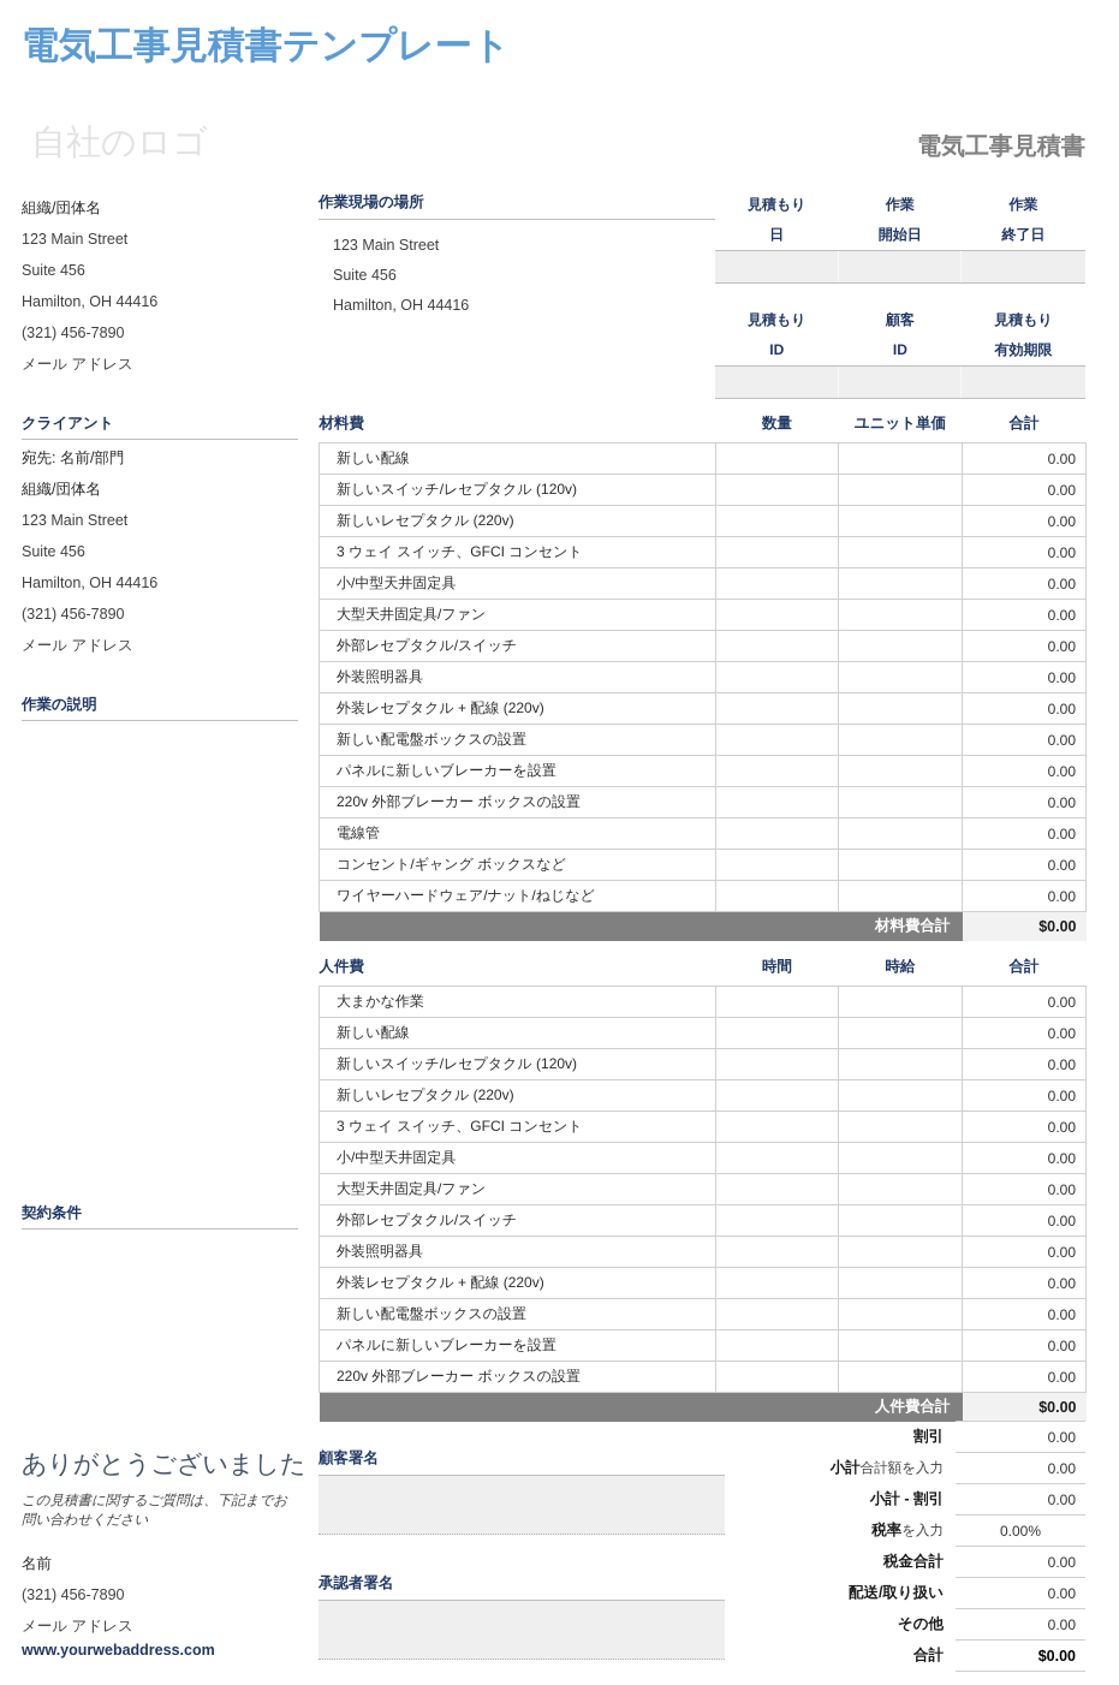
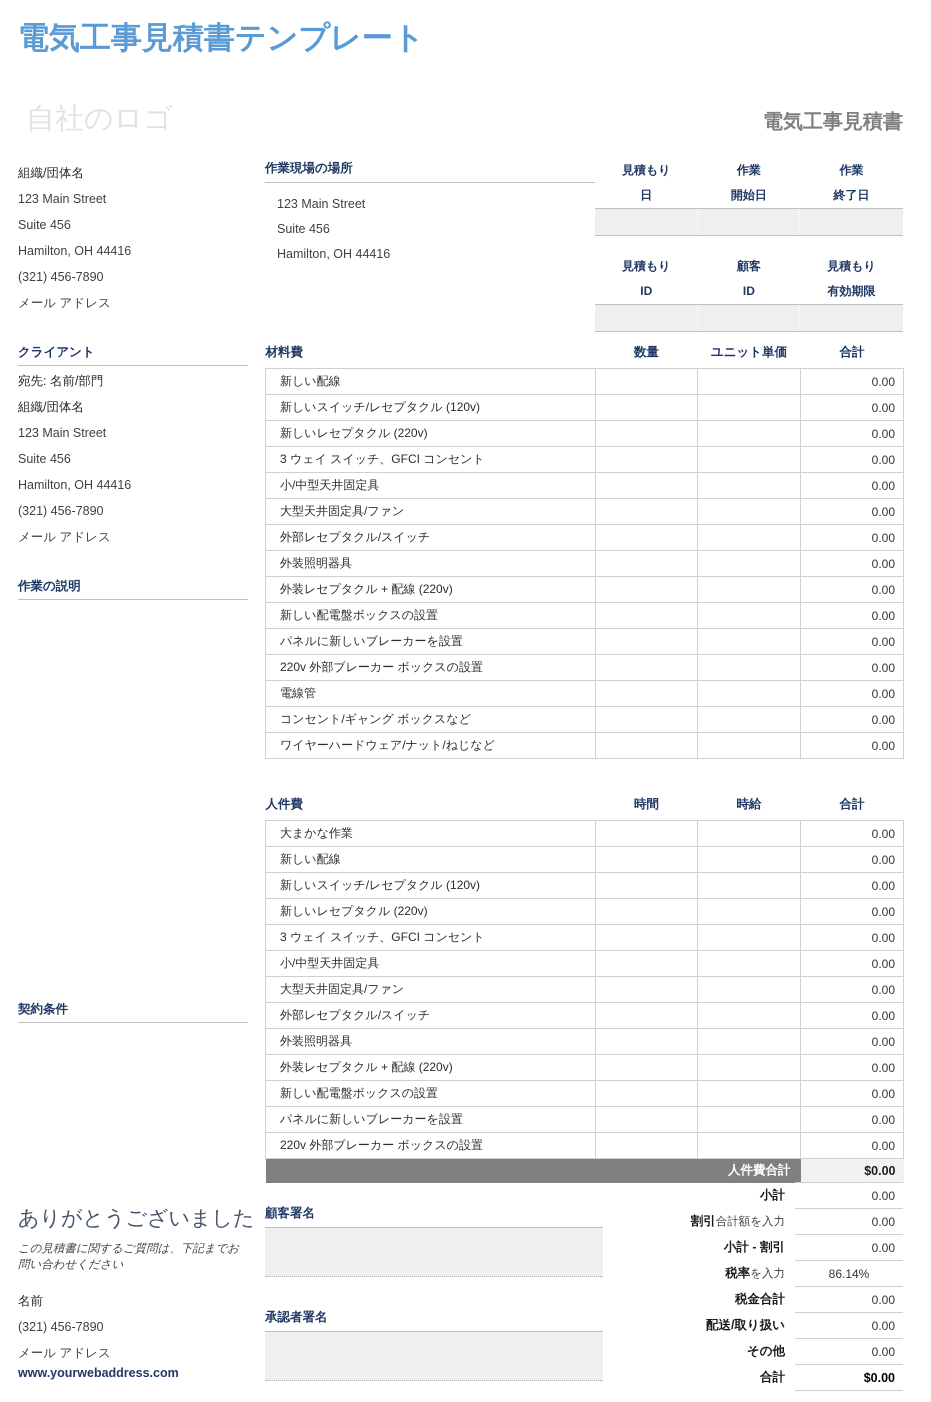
  電気工事見積書テンプレート
  自社のロゴ
  電気工事見積書
  組織/団体名
  123 Main Street
  Suite 456
  Hamilton, OH 44416
  (321) 456-7890
  メール アドレス
  クライアント
  宛先: 名前/部門
  組織/団体名
  123 Main Street
  Suite 456
  Hamilton, OH 44416
  (321) 456-7890
  メール アドレス
  作業の説明
  契約条件
  作業現場の場所
  123 Main Street
  Suite 456
  Hamilton, OH 44416
  見積もり
  日
  作業
  開始日
  作業
  終了日
  見積もり
  ID
  顧客
  ID
  見積もり
  有効期限
  材料費	数量	ユニット単価	合計
  新しい配線			0.00
  新しいスイッチ/レセプタクル (120v)			0.00
  新しいレセプタクル (220v)			0.00
  3 ウェイ スイッチ、GFCI コンセント			0.00
  小/中型天井固定具			0.00
  大型天井固定具/ファン			0.00
  外部レセプタクル/スイッチ			0.00
  外装照明器具			0.00
  外装レセプタクル + 配線 (220v)			0.00
  新しい配電盤ボックスの設置			0.00
  パネルに新しいブレーカーを設置			0.00
  220v 外部ブレーカー ボックスの設置			0.00
  電線管			0.00
  コンセント/ギャング ボックスなど			0.00
  ワイヤーハードウェア/ナット/ねじなど			0.00
- 材料費合計	$0.00
  人件費	時間	時給	合計
  大まかな作業			0.00
  新しい配線			0.00
  新しいスイッチ/レセプタクル (120v)			0.00
  新しいレセプタクル (220v)			0.00
  3 ウェイ スイッチ、GFCI コンセント			0.00
  小/中型天井固定具			0.00
  大型天井固定具/ファン			0.00
  外部レセプタクル/スイッチ			0.00
  外装照明器具			0.00
  外装レセプタクル + 配線 (220v)			0.00
  新しい配電盤ボックスの設置			0.00
  パネルに新しいブレーカーを設置			0.00
  220v 外部ブレーカー ボックスの設置			0.00
  人件費合計	$0.00
- 割引
+ 小計
  0.00
- 小計合計額を入力
+ 割引合計額を入力
  0.00
  小計 - 割引
  0.00
  税率を入力
- 0.00%
+ 86.14%
  税金合計
  0.00
  配送/取り扱い
  0.00
  その他
  0.00
  合計
  $0.00
  顧客署名
  承認者署名
  ありがとうございました
  この見積書に関するご質問は、下記までお問い合わせください
  名前
  (321) 456-7890
  メール アドレス
  www.yourwebaddress.com
